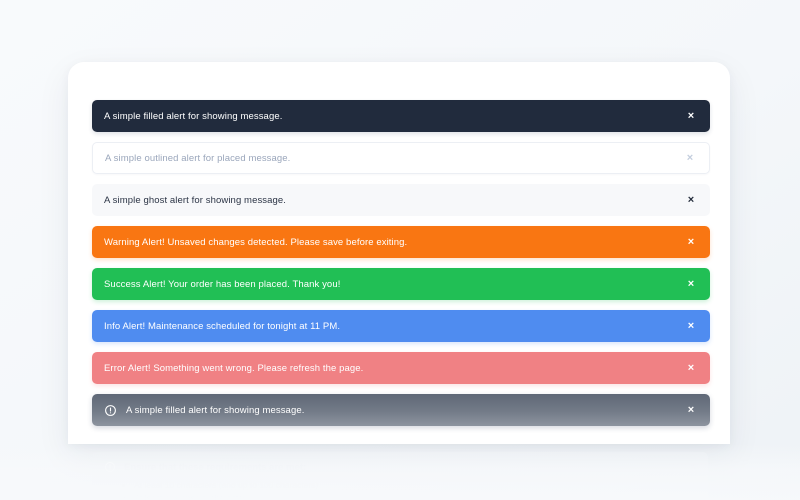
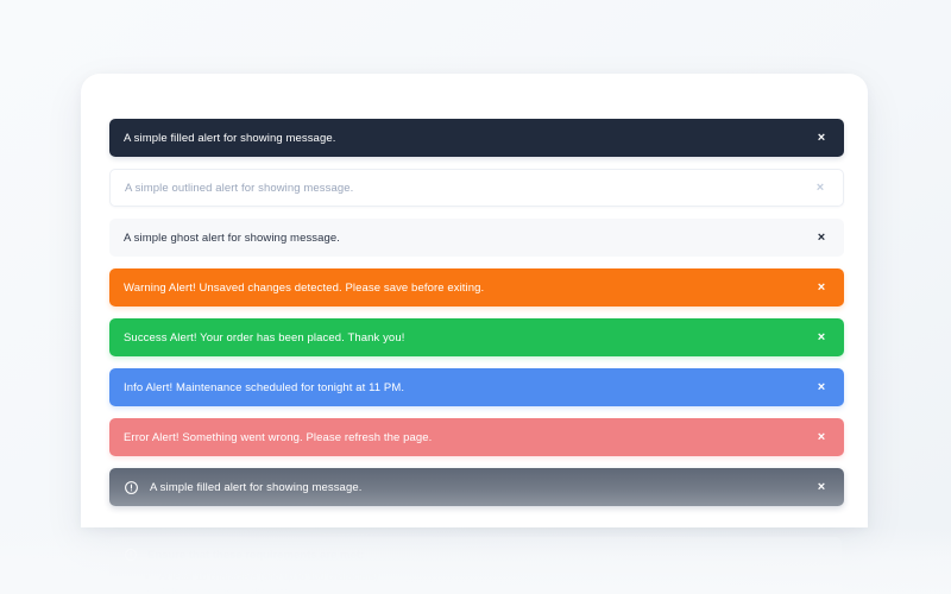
  A simple filled alert for showing message.
  ×
- A simple outlined alert for placed message.
+ A simple outlined alert for showing message.
  ×
  A simple ghost alert for showing message.
  ×
  Warning Alert! Unsaved changes detected. Please save before exiting.
  ×
  Success Alert! Your order has been placed. Thank you!
  ×
  Info Alert! Maintenance scheduled for tonight at 11 PM.
  ×
  Error Alert! Something went wrong. Please refresh the page.
  ×
  A simple filled alert for showing message.
  ×
